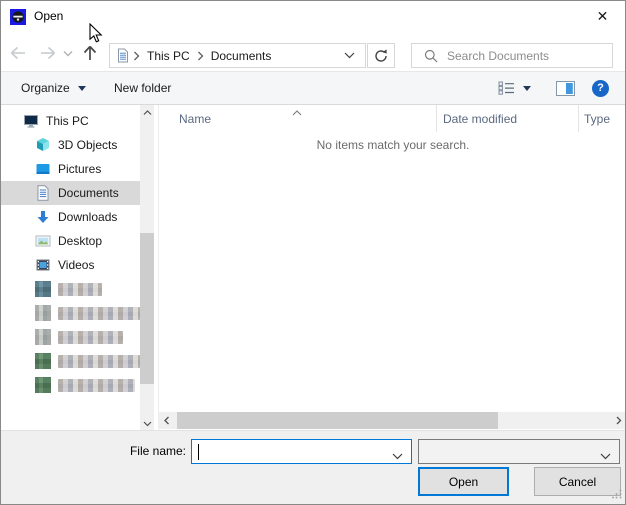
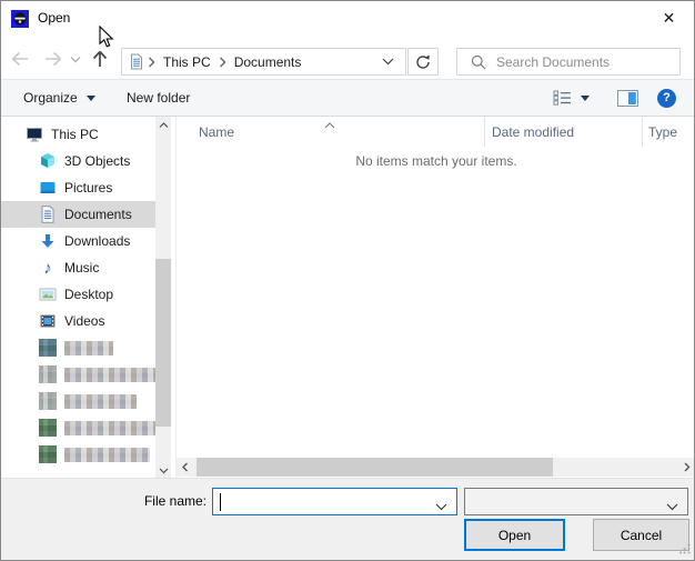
  Open
  ✕
  This PC
  Documents
  Search Documents
  Organize
  New folder
  ?
  This PC
  3D Objects
  Pictures
  Documents
  Downloads
+ ♪
+ Music
  Desktop
  Videos
  Name
  Date modified
  Type
- No items match your search.
+ No items match your items.
  File name:
  Open
  Cancel
